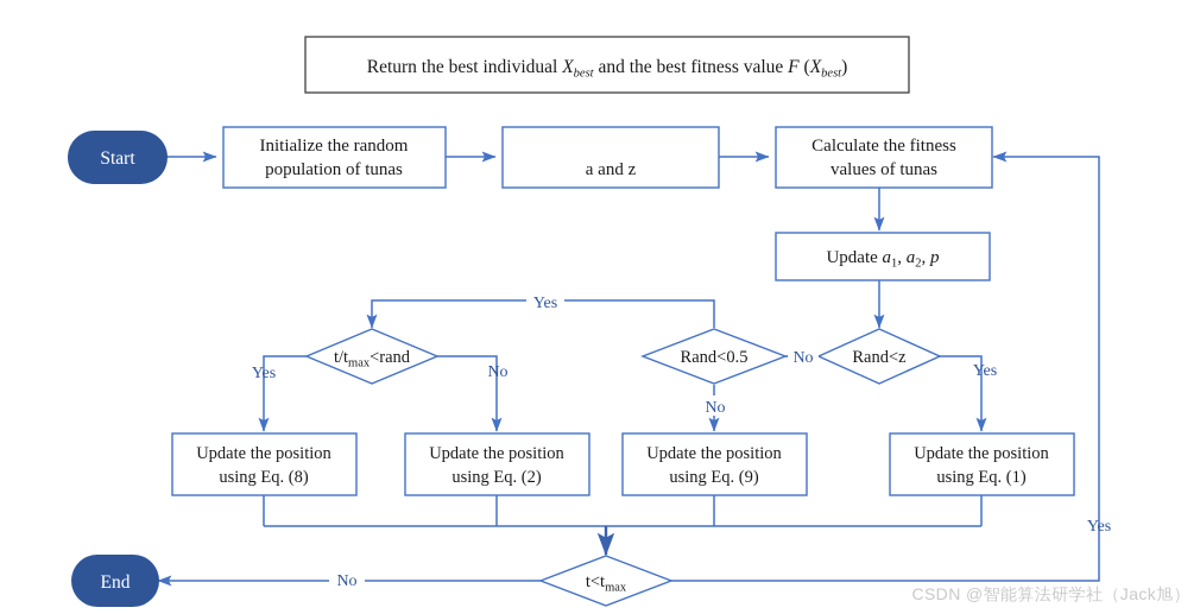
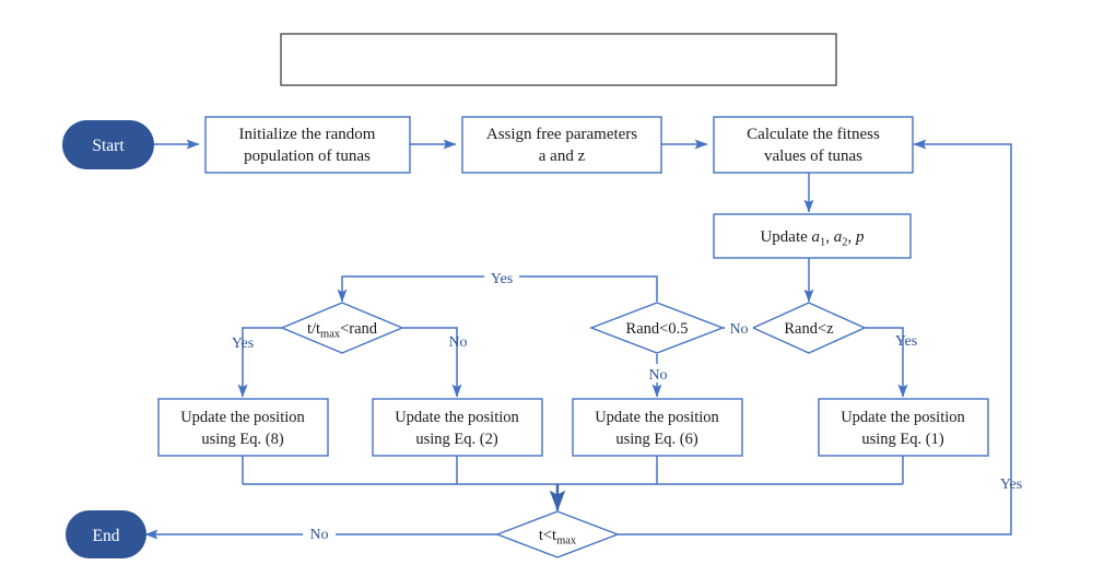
- Return the best individual Xbest and the best fitness value F (Xbest )
  Start
  Initialize the random
  population of tunas
+ Assign free parameters
  a and z
  Calculate the fitness
  values of tunas
  Update a1, a2, p
  Rand<z
  Rand<0.5
  t/tmax<rand
  Update the position
  using Eq. (8)
  Update the position
  using Eq. (2)
  Update the position
- using Eq. (9)
+ using Eq. (6)
  Update the position
  using Eq. (1)
  t<tmax
  End
  Yes
  No
  No
  Yes
  Yes
  No
  Yes
  No
- CSDN @智能算法研学社（Jack旭）
